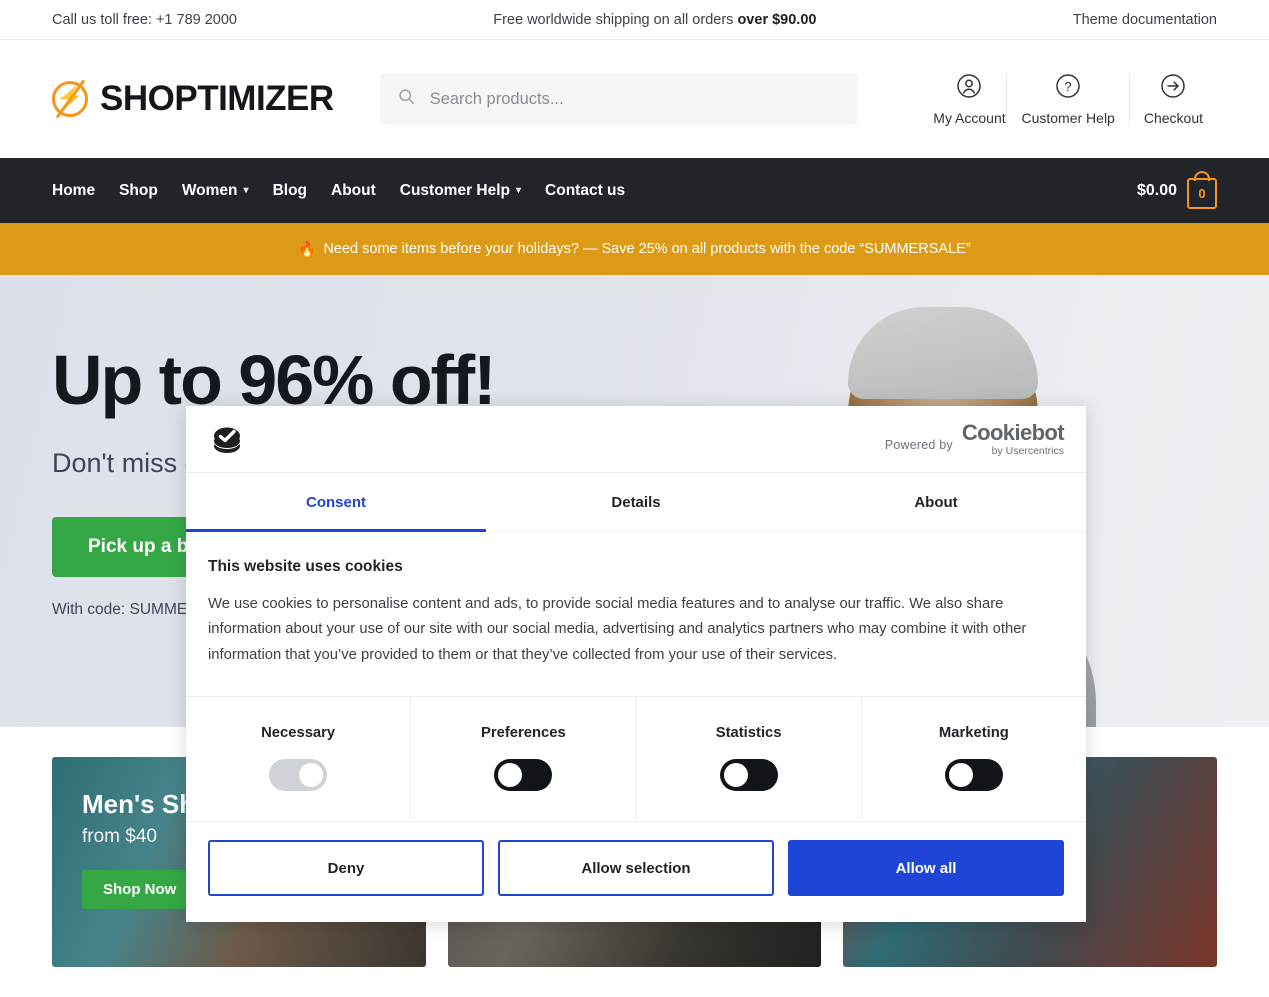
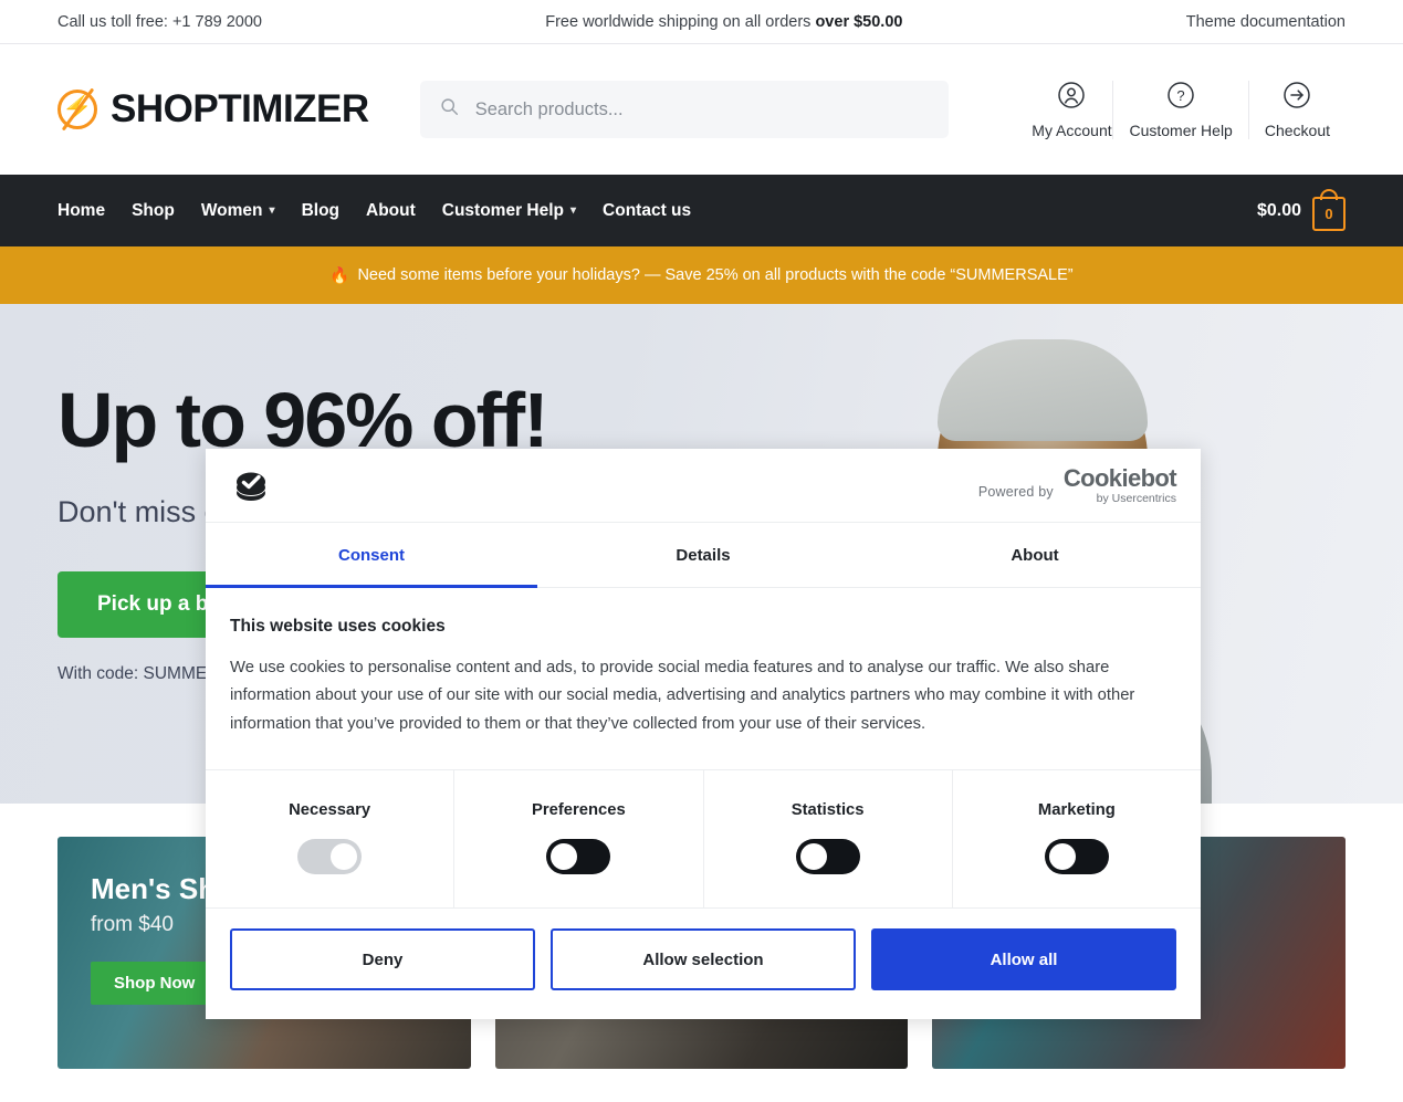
  Call us toll free: +1 789 2000
- Free worldwide shipping on all orders over $90.00
+ Free worldwide shipping on all orders over $50.00
  Theme documentation
  SHOPTIMIZER
  Search products...
  My Account
  ?
  Customer Help
  Checkout
  Home
  Shop
  Women
  ▾
  Blog
  About
  Customer Help
  ▾
  Contact us
  $0.00
  0
  🔥
  Need some items before your holidays? — Save 25% on all products with the code “SUMMERSALE”
  Up to 96% off!
  With code: SUMME
  from $40
  Shop Now
  Powered by
  Cookiebot
  by Usercentrics
  Consent
  Details
  About
  This website uses cookies
  We use cookies to personalise content and ads, to provide social media features and to analyse our traffic. We also share information about your use of our site with our social media, advertising and analytics partners who may combine it with other information that you’ve provided to them or that they’ve collected from your use of their services.
  Necessary
  Preferences
  Statistics
  Marketing
  Deny
  Allow selection
  Allow all
